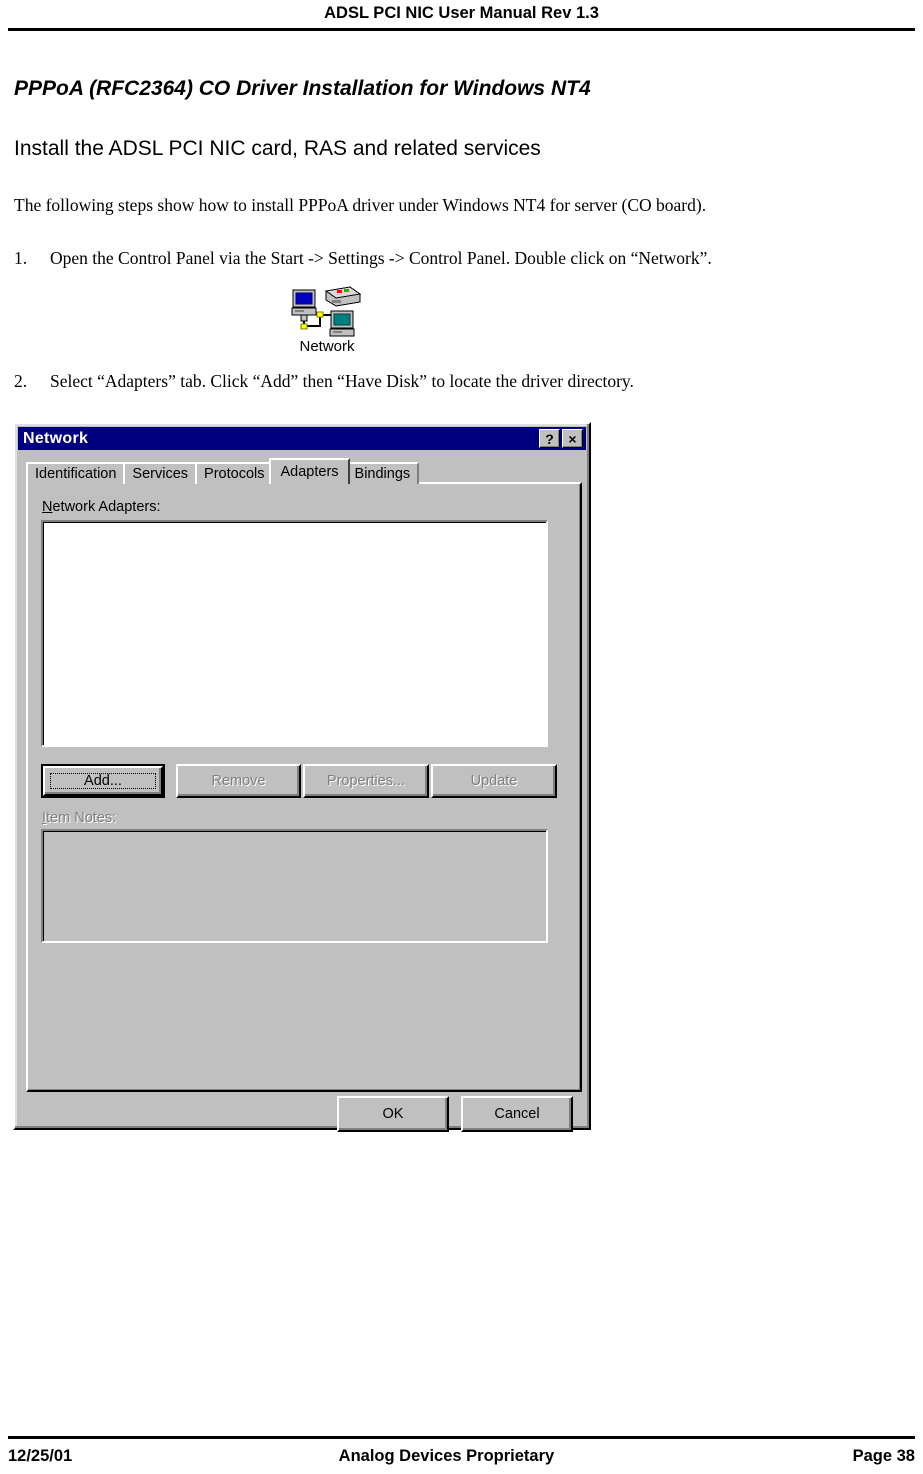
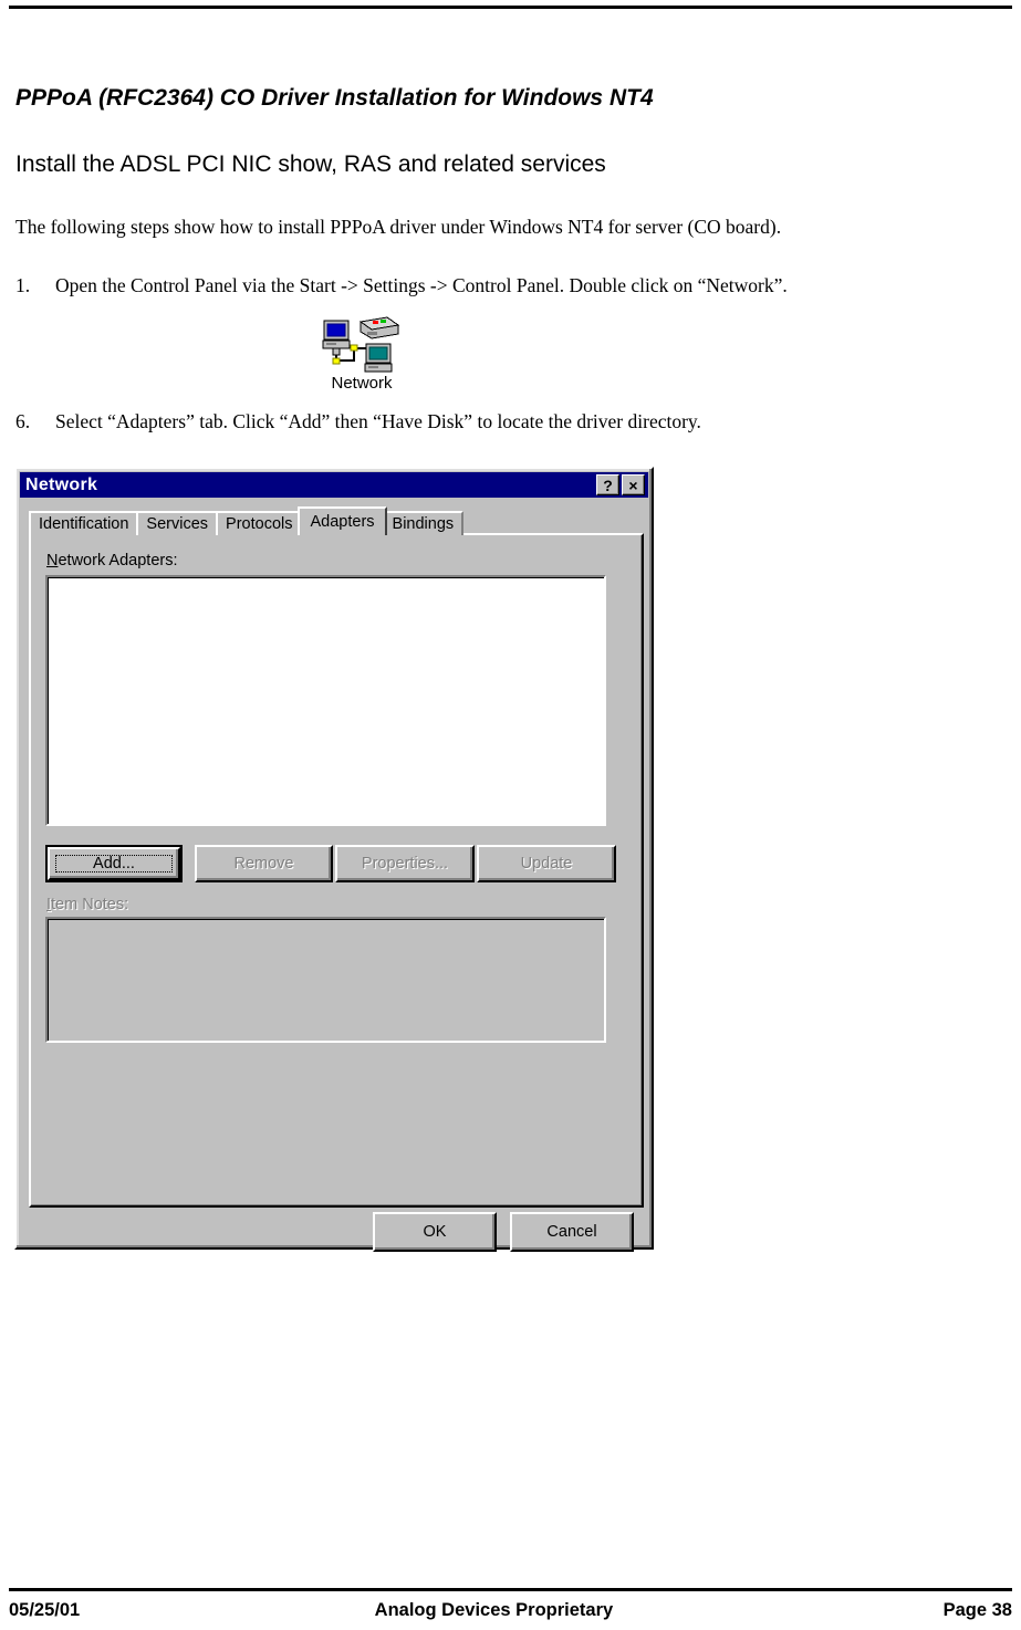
- ADSL PCI NIC User Manual Rev 1.3
  PPPoA (RFC2364) CO Driver Installation for Windows NT4
- Install the ADSL PCI NIC card, RAS and related services
+ Install the ADSL PCI NIC show, RAS and related services
  The following steps show how to install PPPoA driver under Windows NT4 for server (CO board).
  1.
  Open the Control Panel via the Start -> Settings -> Control Panel. Double click on “Network”.
  Network
- 2.
+ 6.
  Select “Adapters” tab. Click “Add” then “Have Disk” to locate the driver directory.
  Network
  ?
  ×
  Identification
  Services
  Protocols
  Adapters
  Bindings
  Network Adapters:
  Add...
  Remove
  Properties...
  Update
  Item Notes:
  OK
  Cancel
- 12/25/01
+ 05/25/01
  Analog Devices Proprietary
  Page 38
